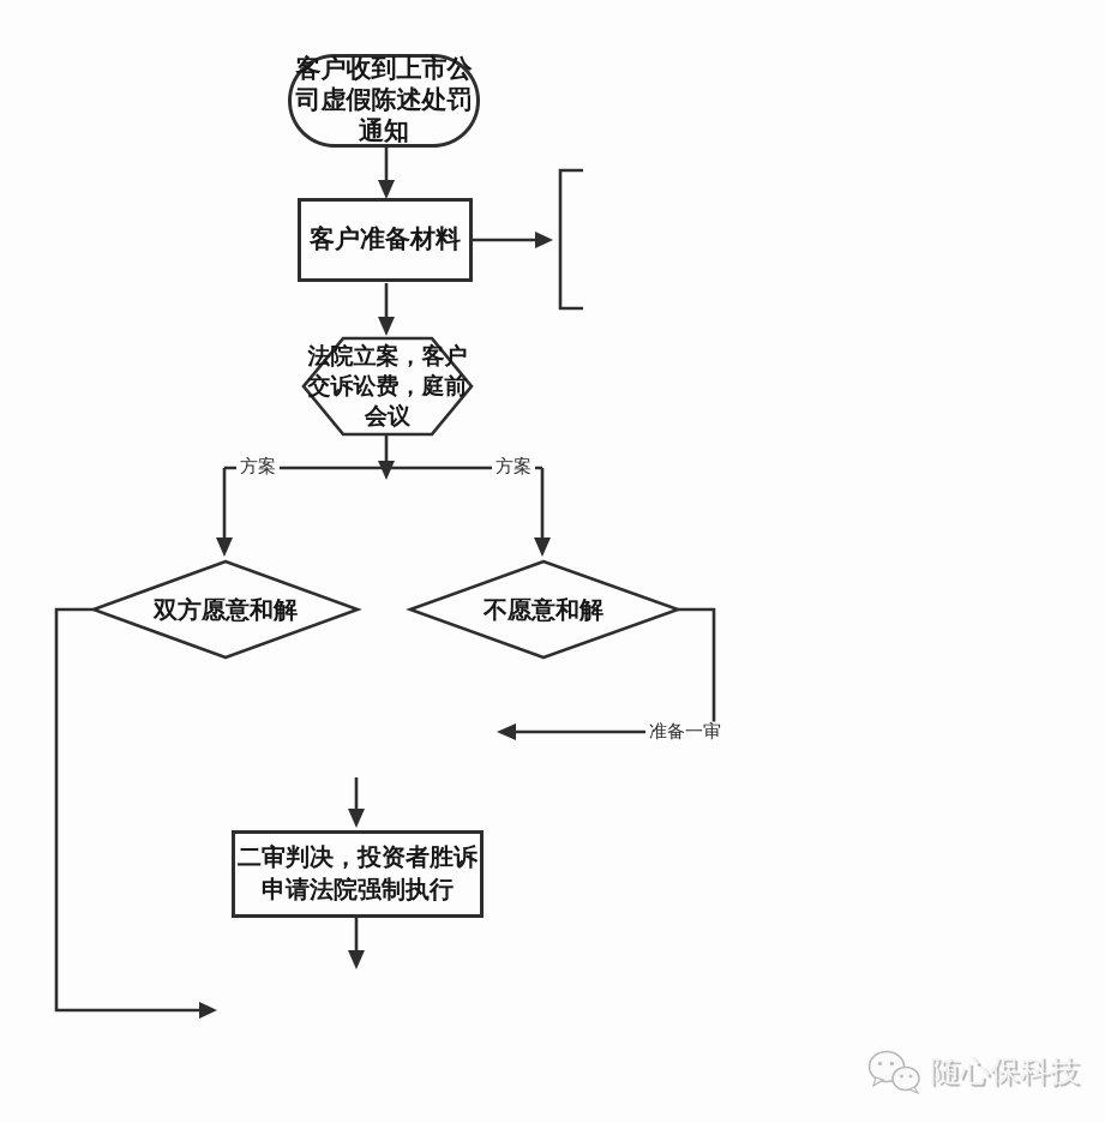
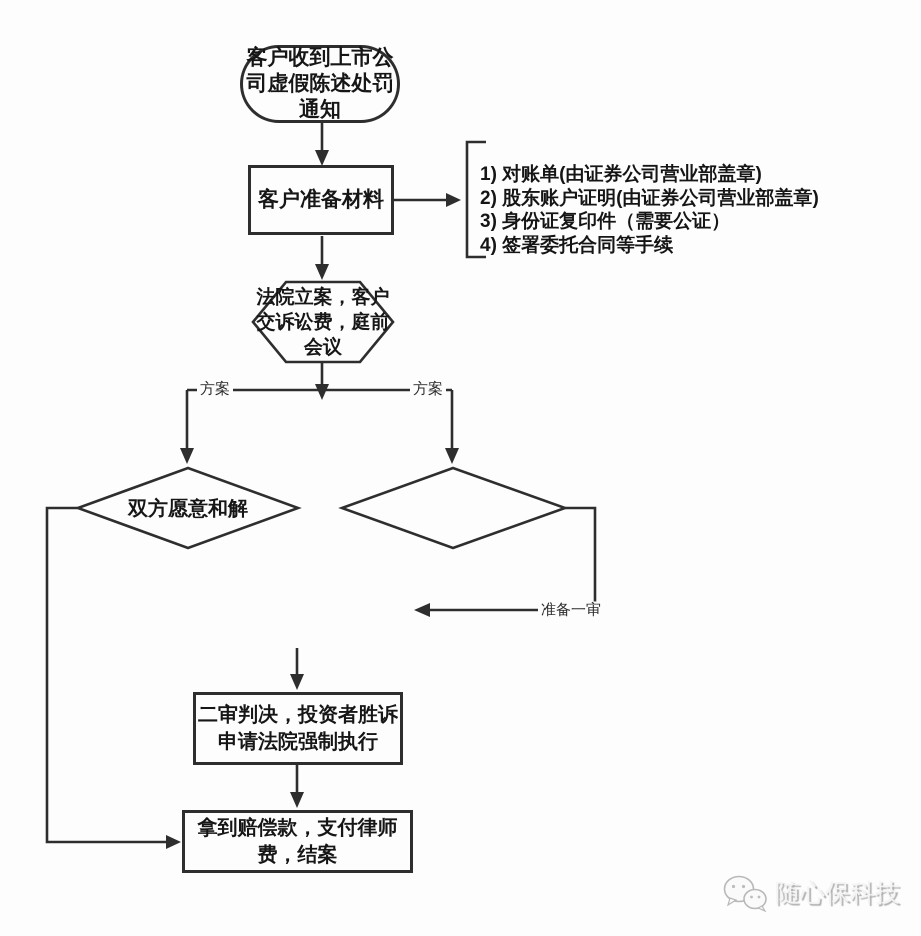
  客户收到上市公
  司虚假陈述处罚
  通知
  客户准备材料
+ 1) 对账单(由证券公司营业部盖章)
+ 2) 股东账户证明(由证券公司营业部盖章)
+ 3) 身份证复印件（需要公证）
+ 4) 签署委托合同等手续
  法院立案，客户
  交诉讼费，庭前
  会议
  双方愿意和解
- 不愿意和解
  二审判决，投资者胜诉
  申请法院强制执行
+ 拿到赔偿款，支付律师
+ 费，结案
  方案
  方案
  准备一审
  随心保科技
